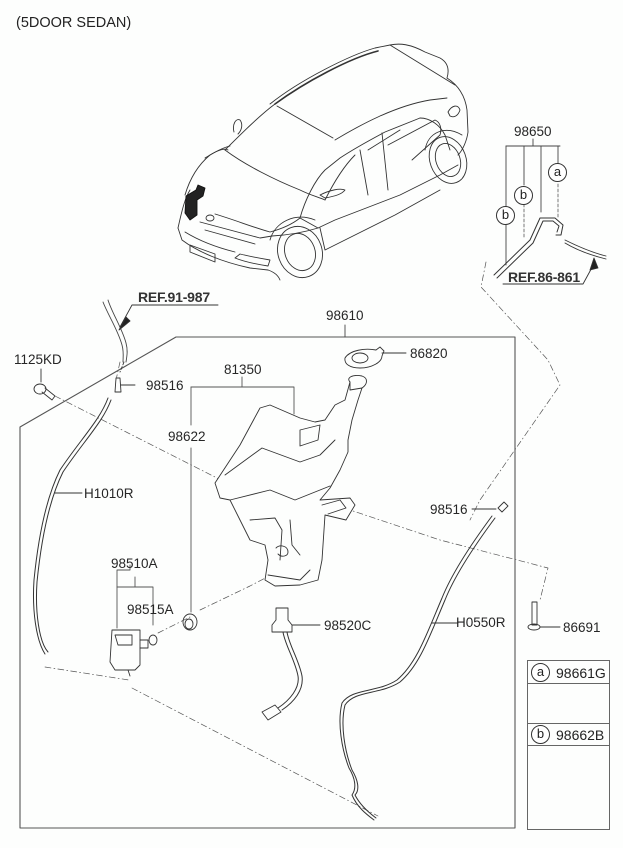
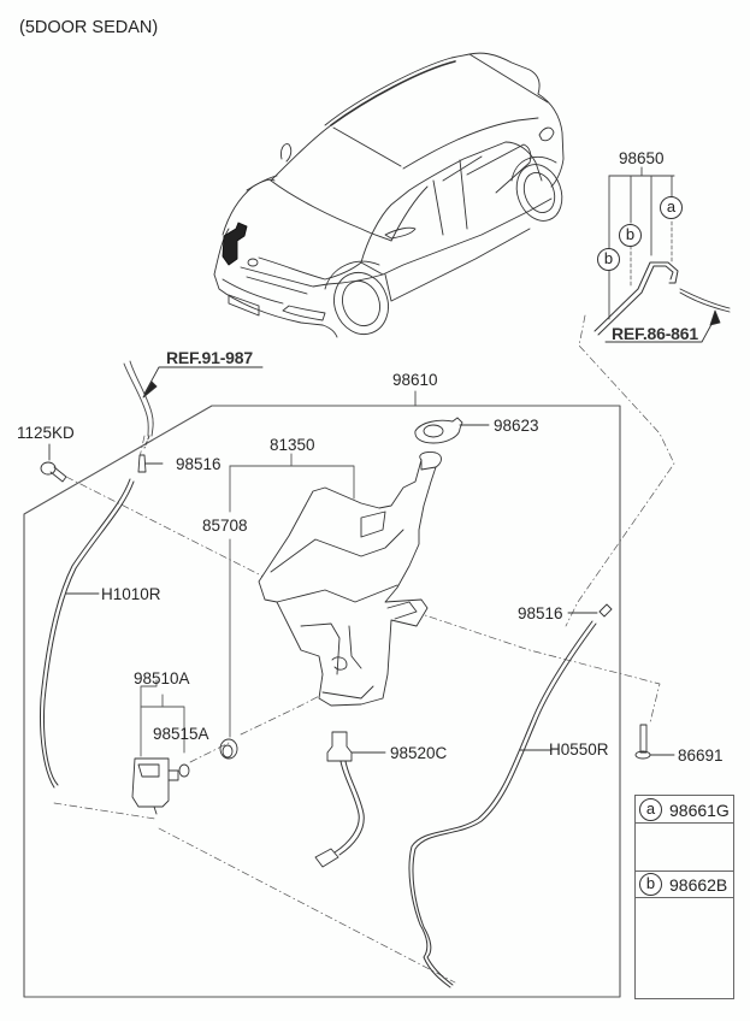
  (5DOOR SEDAN)
  REF.91-987
  REF.86-861
  98650
  a
  b
  b
  98610
- 86820
+ 98623
  81350
- 98622
+ 85708
  98516
  1125KD
  H1010R
  98510A
  98515A
  98520C
  98516
  H0550R
  86691
  a
  98661G
  b
  98662B
